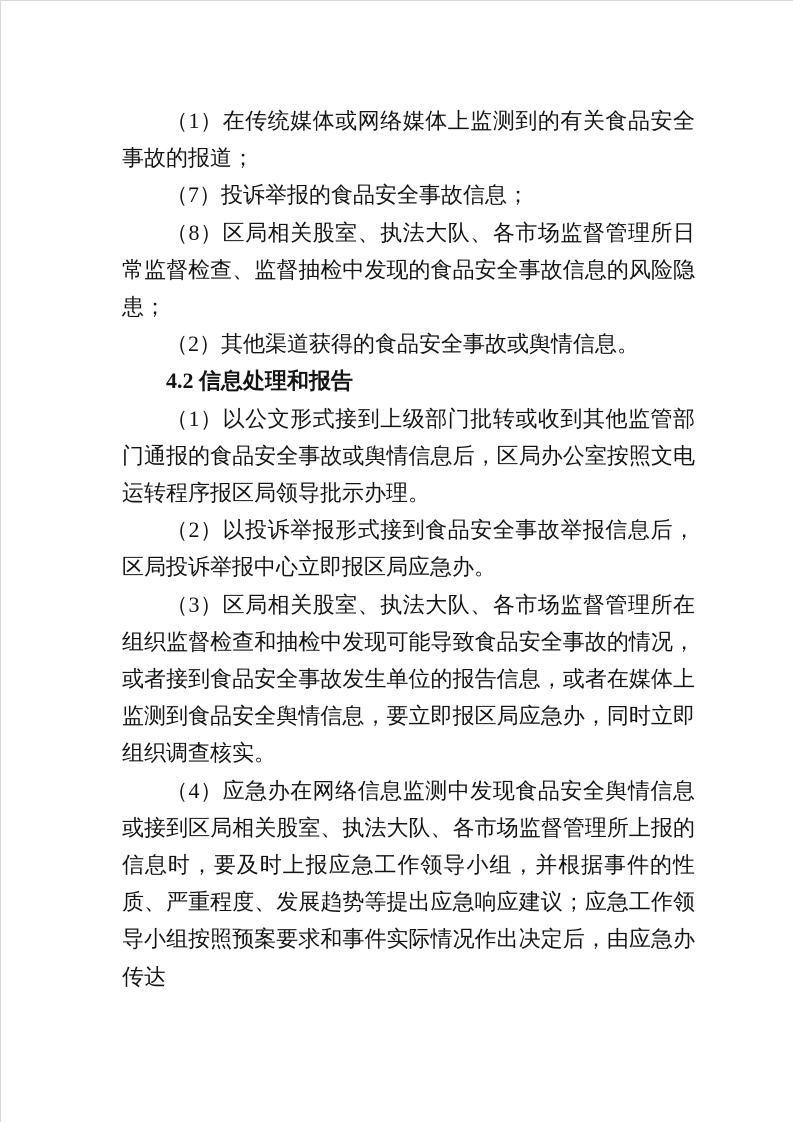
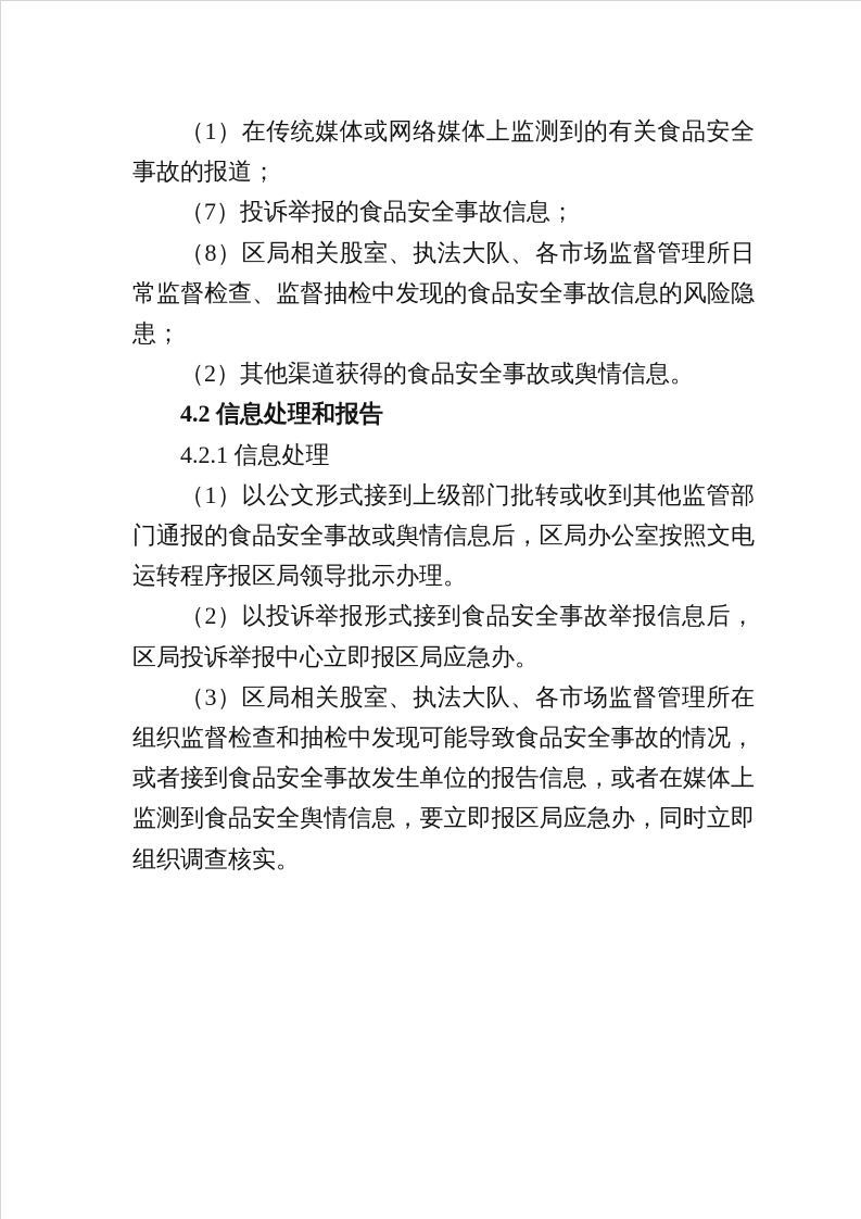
  （1）在传统媒体或网络媒体上监测到的有关食品安全事故的报道；
  （7）投诉举报的食品安全事故信息；
  （8）区局相关股室、执法大队、各市场监督管理所日常监督检查、监督抽检中发现的食品安全事故信息的风险隐患；
  （2）其他渠道获得的食品安全事故或舆情信息。
  4.2 信息处理和报告
+ 4.2.1 信息处理
  （1）以公文形式接到上级部门批转或收到其他监管部门通报的食品安全事故或舆情信息后，区局办公室按照文电运转程序报区局领导批示办理。
  （2）以投诉举报形式接到食品安全事故举报信息后，区局投诉举报中心立即报区局应急办。
  （3）区局相关股室、执法大队、各市场监督管理所在组织监督检查和抽检中发现可能导致食品安全事故的情况，或者接到食品安全事故发生单位的报告信息，或者在媒体上监测到食品安全舆情信息，要立即报区局应急办，同时立即组织调查核实。
- （4）应急办在网络信息监测中发现食品安全舆情信息或接到区局相关股室、执法大队、各市场监督管理所上报的信息时，要及时上报应急工作领导小组，并根据事件的性质、严重程度、发展趋势等提出应急响应建议；应急工作领导小组按照预案要求和事件实际情况作出决定后，由应急办传达
